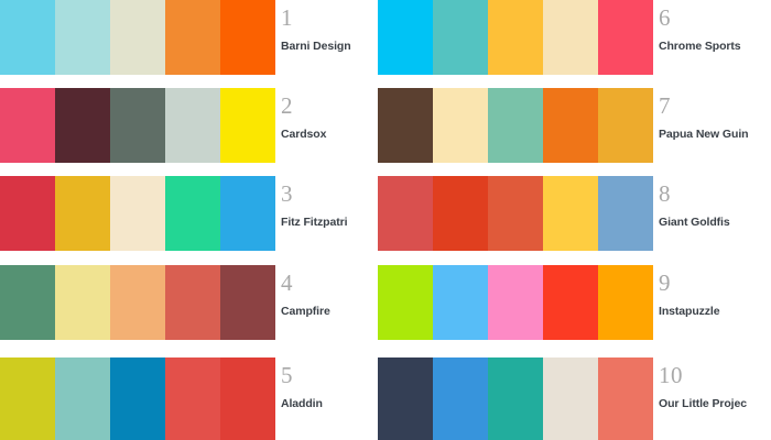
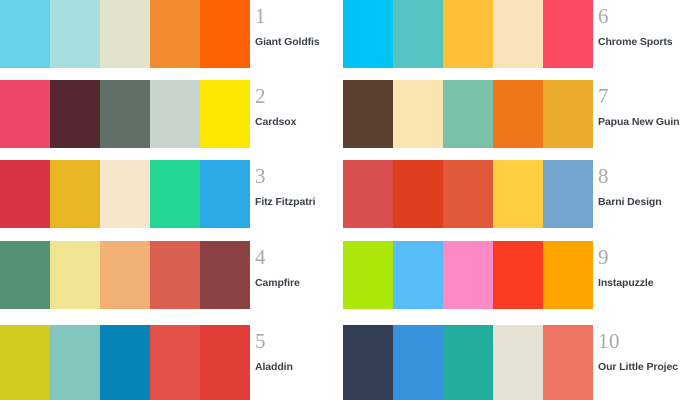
  1
- Barni Design
+ Giant Goldfis
  2
  Cardsox
  3
  Fitz Fitzpatri
  4
  Campfire
  5
  Aladdin
  6
  Chrome Sports
  7
  Papua New Guin
  8
- Giant Goldfis
+ Barni Design
  9
  Instapuzzle
  10
  Our Little Projec
